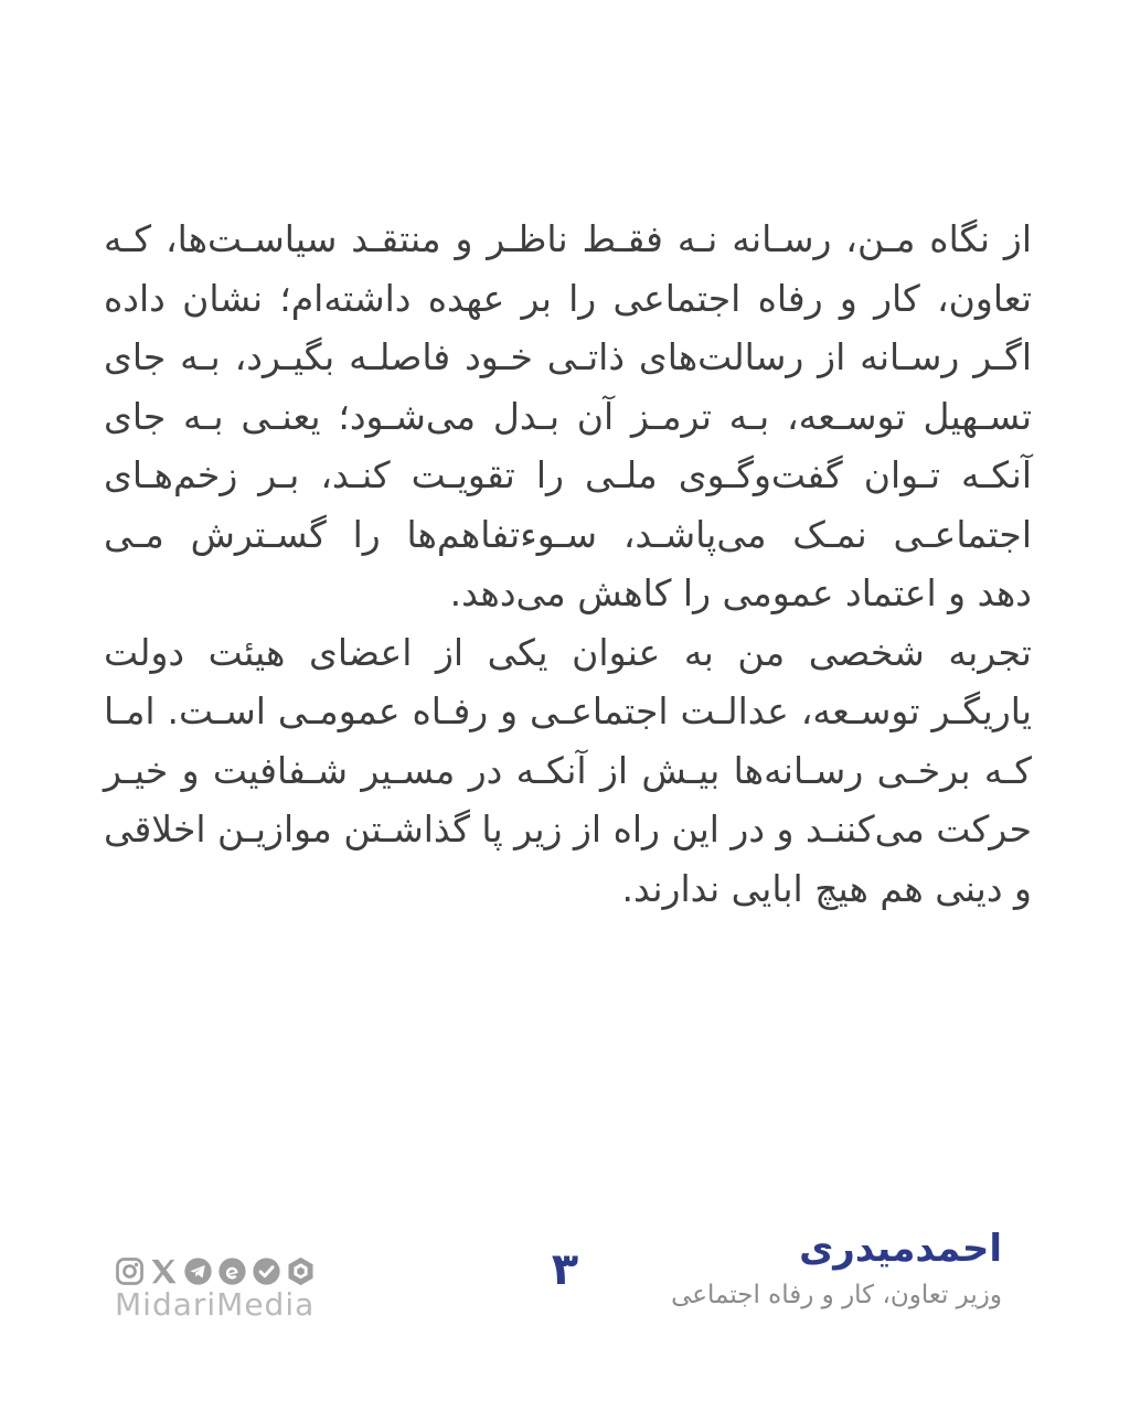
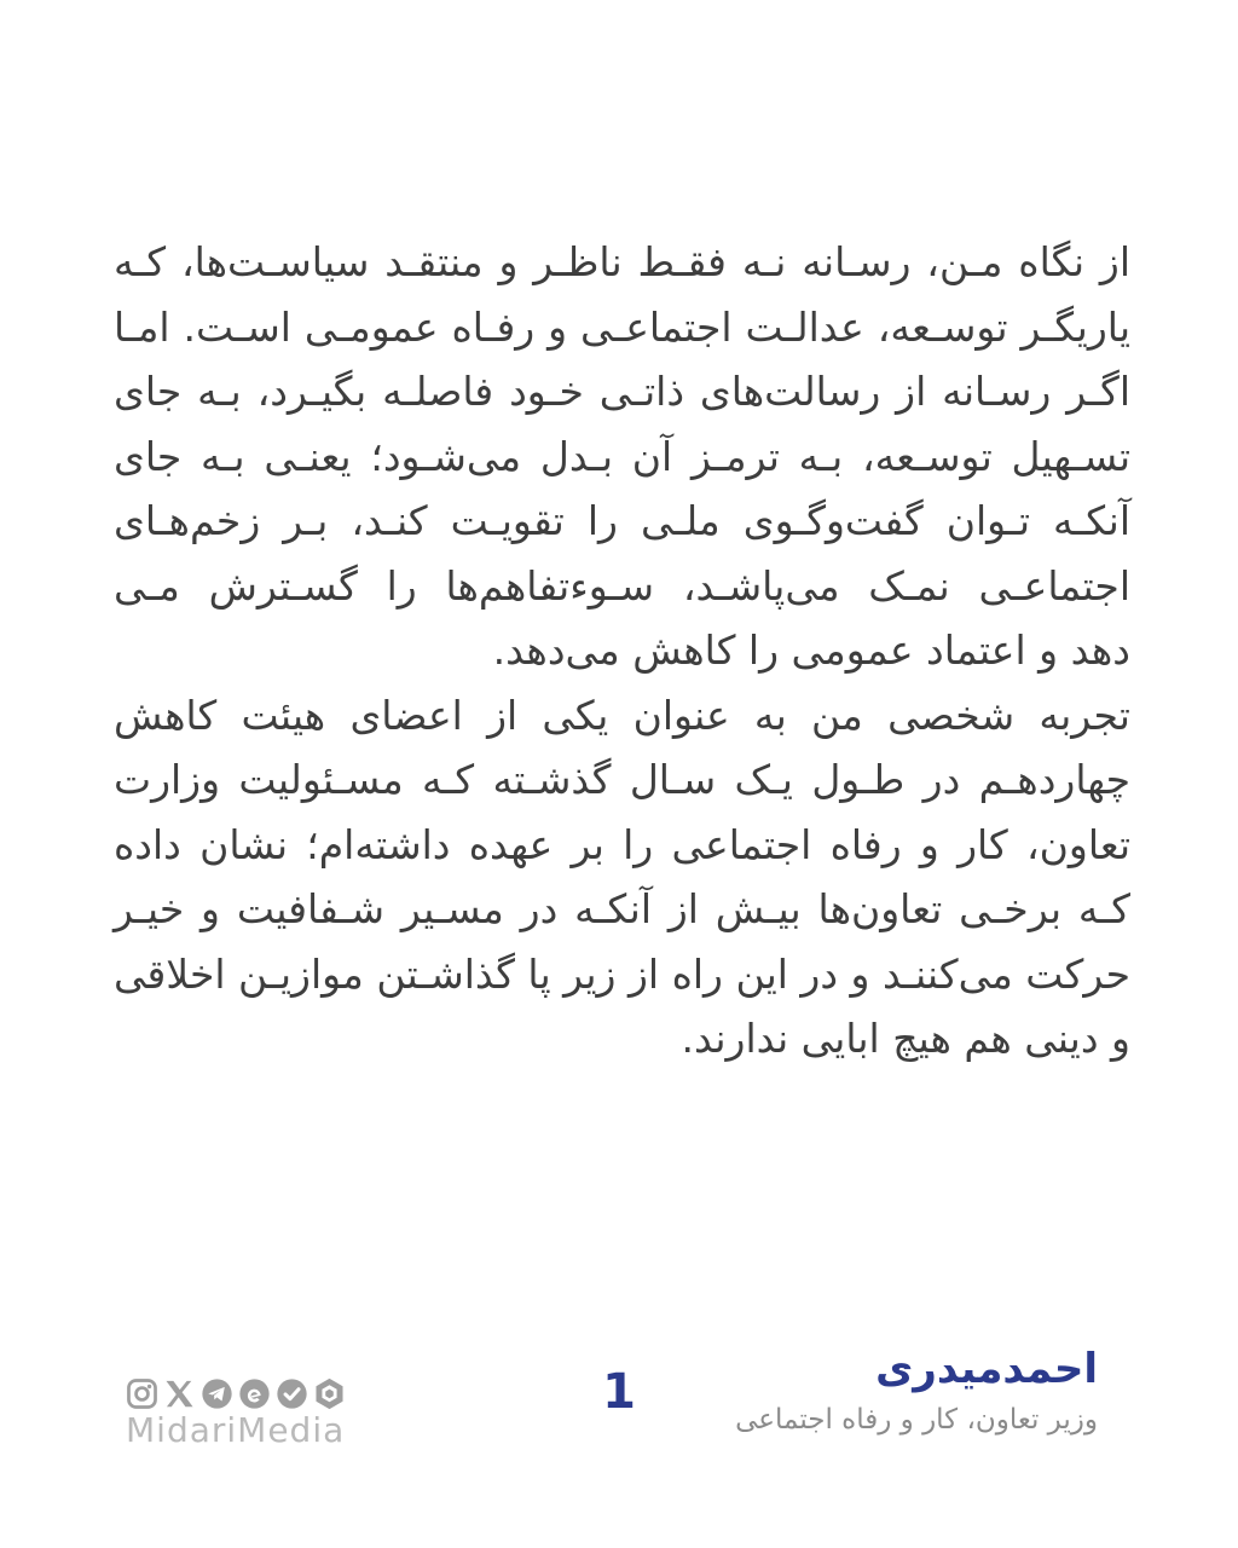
  از نگاه مـن، رسـانه نـه فقـط ناظـر و منتقـد سیاسـت‌ها، کـه
- تعاون، کار و رفاه اجتماعی را بر عهده داشته‌ام؛ نشان داده
+ یاریگـر توسـعه، عدالـت اجتماعـی و رفـاه عمومـی اسـت. امـا
  اگـر رسـانه از رسالت‌های ذاتـی خـود فاصلـه بگیـرد، بـه جای
  تسـهیل توسـعه، بـه ترمـز آن بـدل می‌شـود؛ یعنـی بـه جای
  آنکـه تـوان گفت‌وگـوی ملـی را تقویـت کنـد، بـر زخم‌هـای
  اجتماعـی نمـک می‌پاشـد، سـوءتفاهم‌ها را گسـترش مـی
  دهد و اعتماد عمومی را کاهش می‌دهد.
- تجربه شخصی من به عنوان یکی از اعضای هیئت دولت
+ تجربه شخصی من به عنوان یکی از اعضای هیئت کاهش
+ چهاردهـم در طـول یـک سـال گذشـته کـه مسـئولیت وزارت
- یاریگـر توسـعه، عدالـت اجتماعـی و رفـاه عمومـی اسـت. امـا
+ تعاون، کار و رفاه اجتماعی را بر عهده داشته‌ام؛ نشان داده
- کـه برخـی رسـانه‌ها بیـش از آنکـه در مسـیر شـفافیت و خیـر
+ کـه برخـی تعاون‌ها بیـش از آنکـه در مسـیر شـفافیت و خیـر
  حرکت می‌کننـد و در این راه از زیر پا گذاشـتن موازیـن اخلاقی
  و دینی هم هیچ ابایی ندارند.
  احمدمیدری
  وزیر تعاون، کار و رفاه اجتماعی
- ۳
+ 1
  MidariMedia
